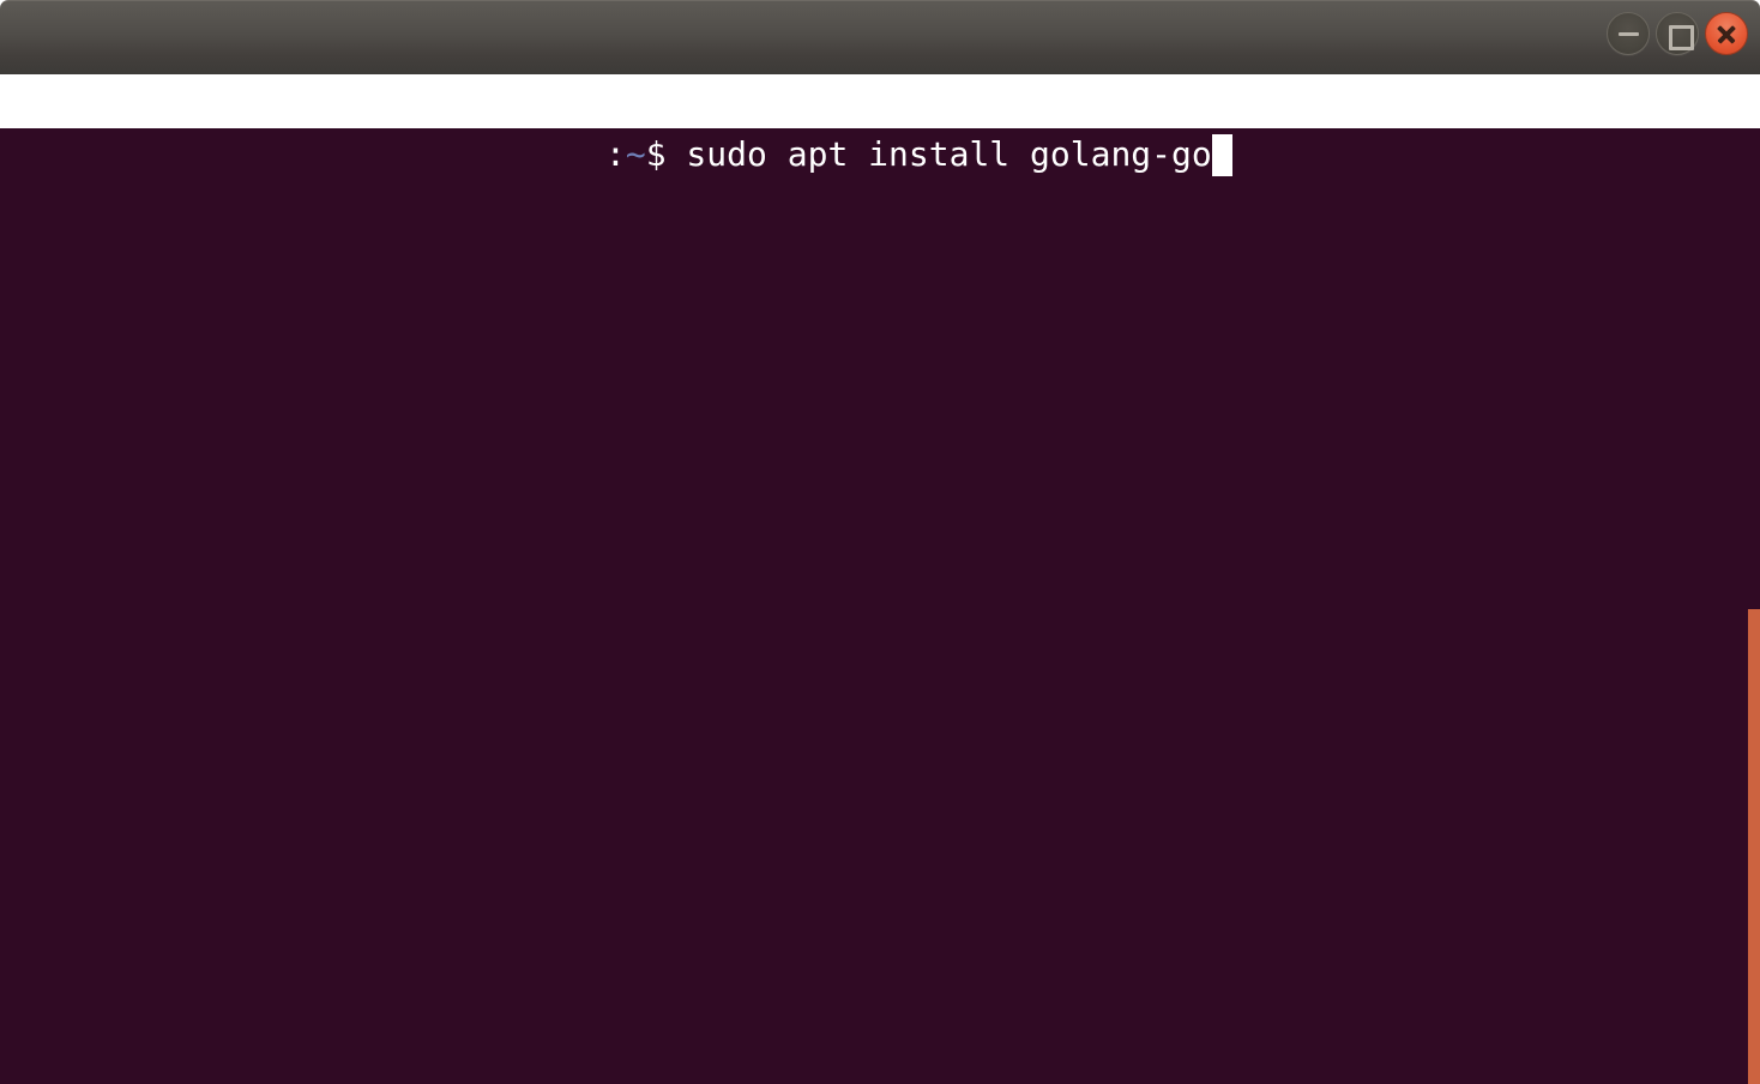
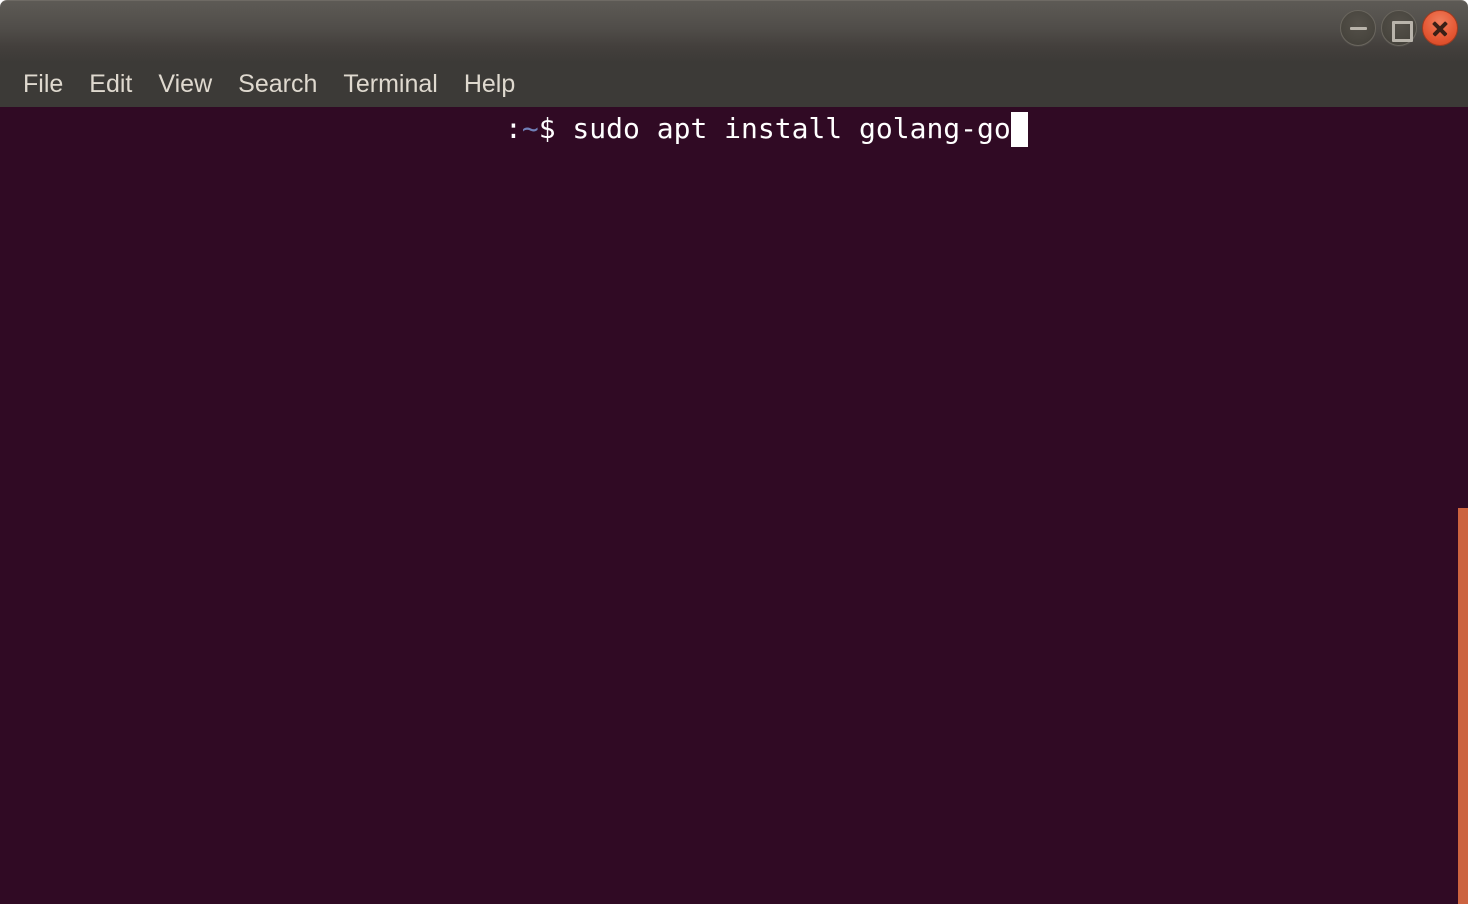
+ File
+ Edit
+ View
+ Search
+ Terminal
+ Help
  :
  ~
  $
  sudo apt install golang-go
